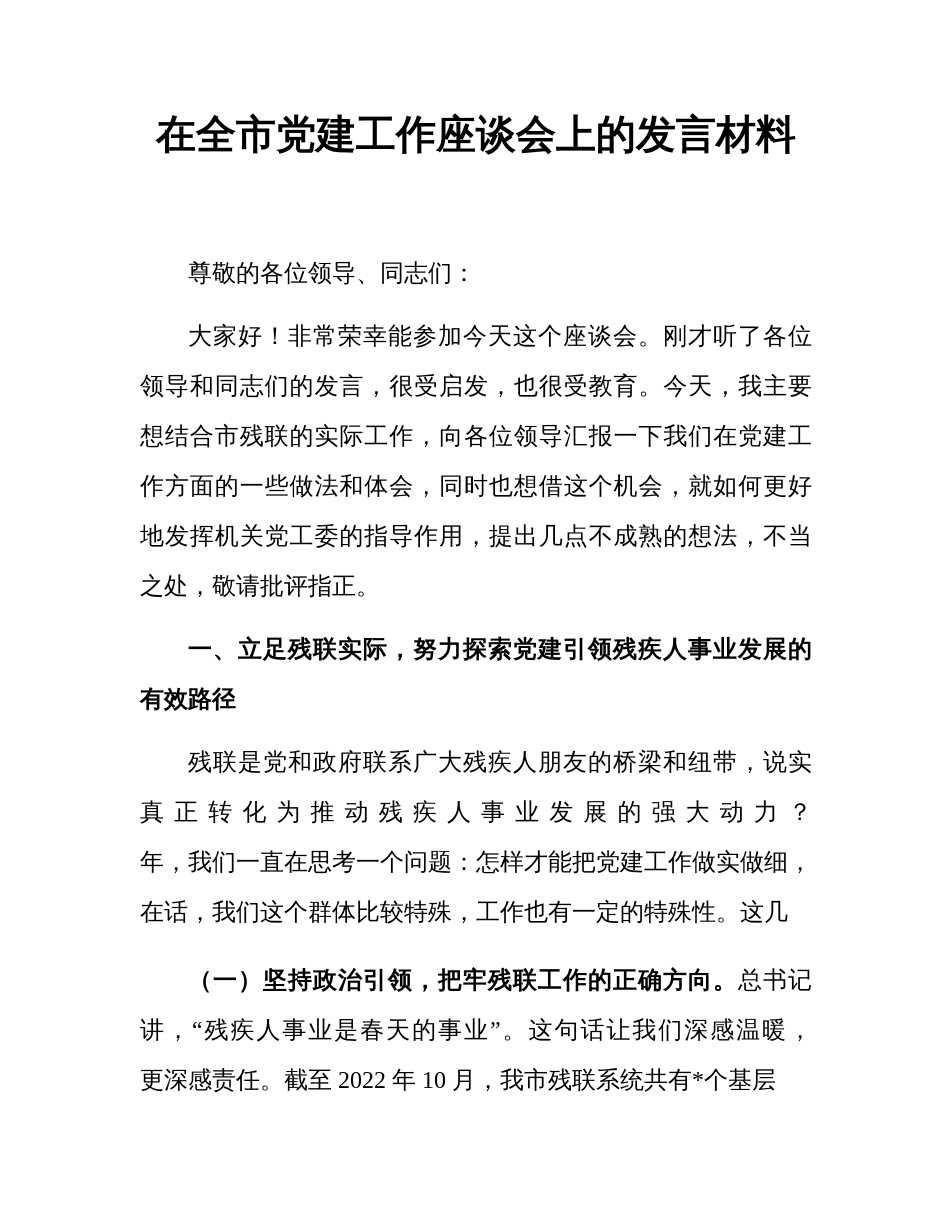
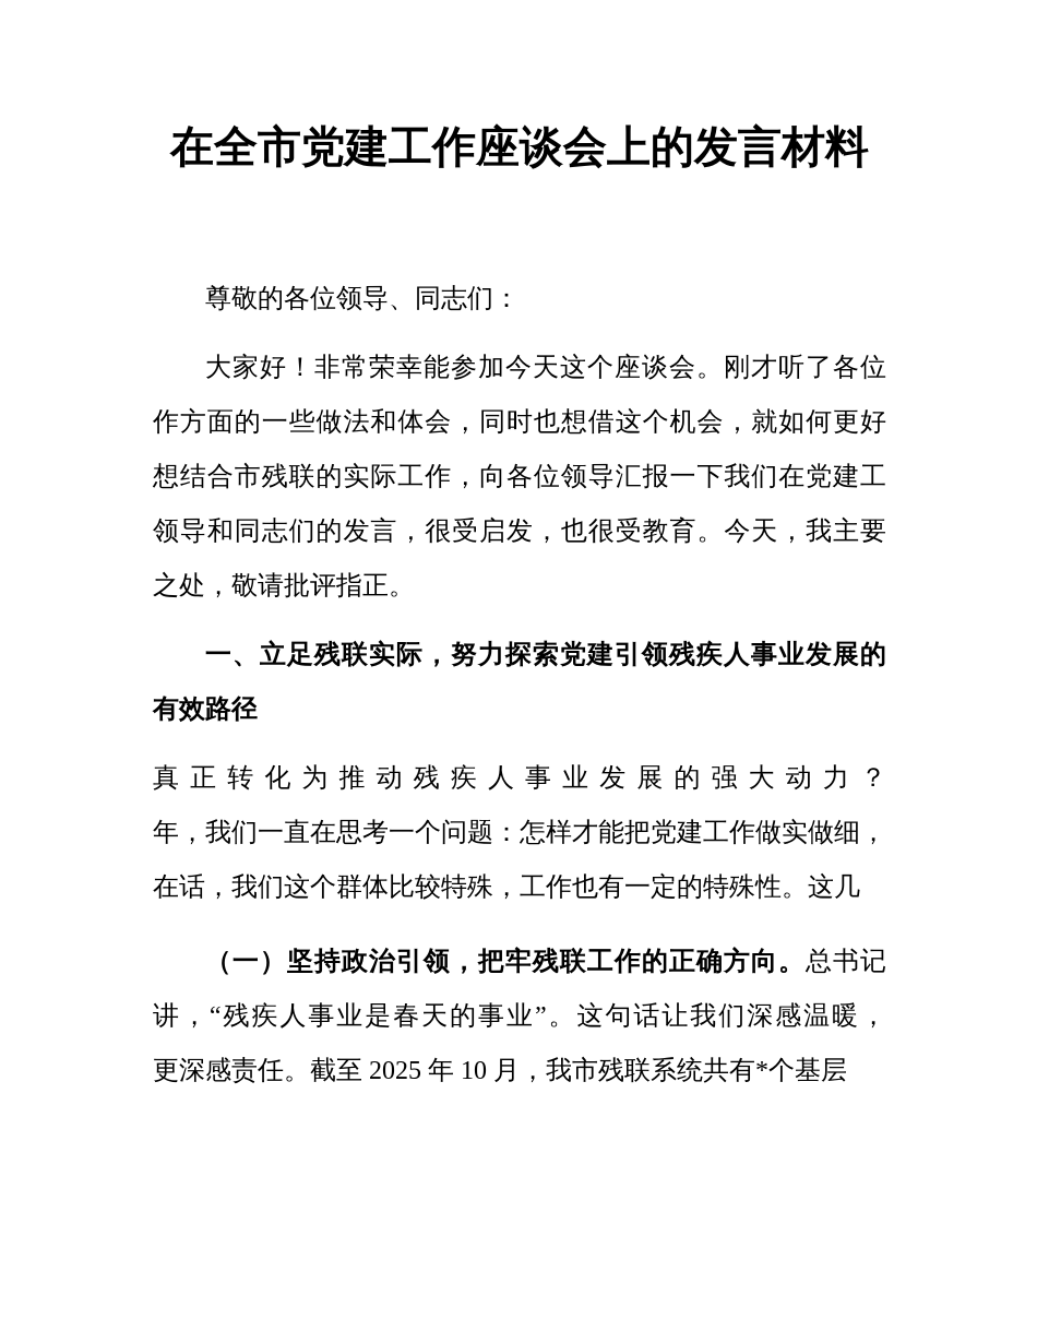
  在全市党建工作座谈会上的发言材料
  尊敬的各位领导、同志们：
  大家好！非常荣幸能参加今天这个座谈会。刚才听了各位
- 领导和同志们的发言，很受启发，也很受教育。今天，我主要
+ 作方面的一些做法和体会，同时也想借这个机会，就如何更好
  想结合市残联的实际工作，向各位领导汇报一下我们在党建工
- 作方面的一些做法和体会，同时也想借这个机会，就如何更好
+ 领导和同志们的发言，很受启发，也很受教育。今天，我主要
- 地发挥机关党工委的指导作用，提出几点不成熟的想法，不当
  之处，敬请批评指正。
  一、立足残联实际，努力探索党建引领残疾人事业发展的
  有效路径
- 残联是党和政府联系广大残疾人朋友的桥梁和纽带，说实
  真正转化为推动残疾人事业发展的强大动力？
  年，我们一直在思考一个问题：怎样才能把党建工作做实做细，
  在话，我们这个群体比较特殊，工作也有一定的特殊性。这几
  （一）坚持政治引领，把牢残联工作的正确方向。总书记
  讲，“残疾人事业是春天的事业”。这句话让我们深感温暖，
- 更深感责任。截至 2022 年 10 月，我市残联系统共有*个基层
+ 更深感责任。截至 2025 年 10 月，我市残联系统共有*个基层
